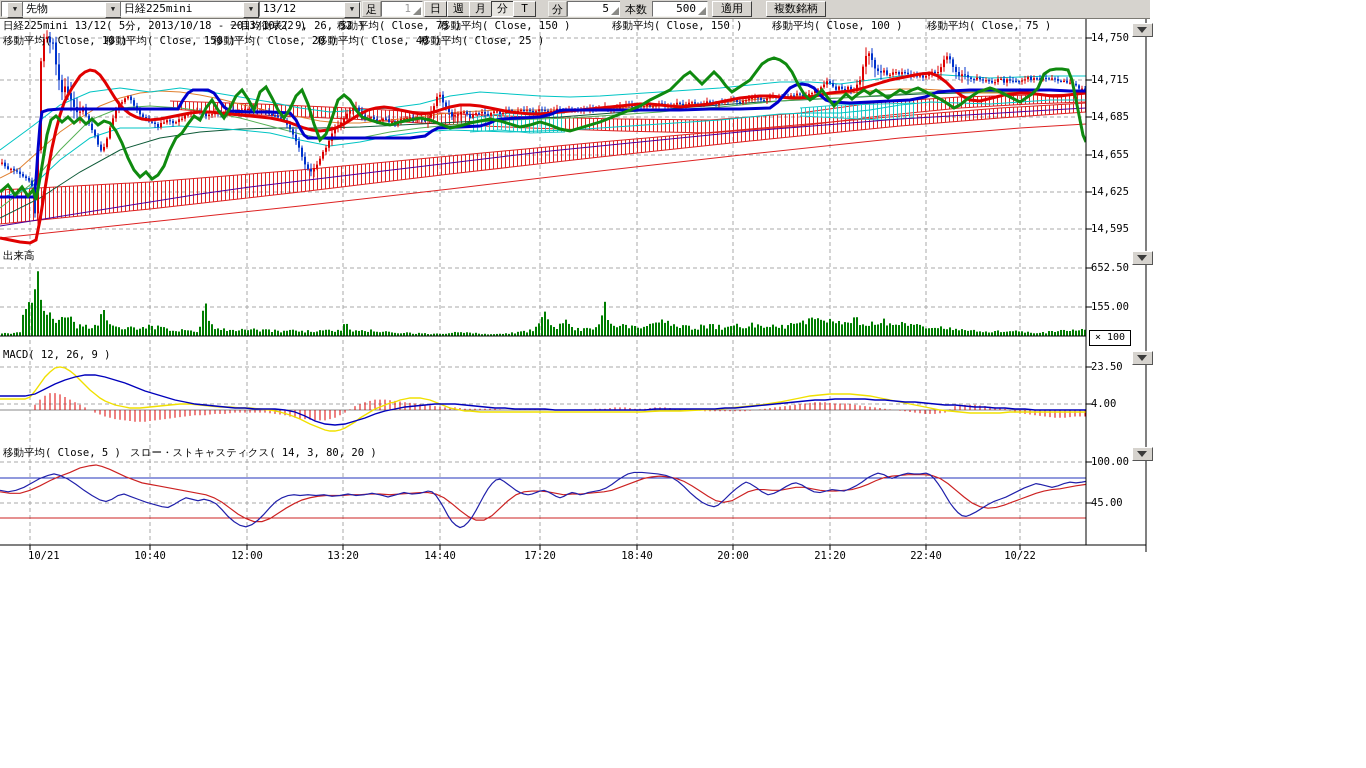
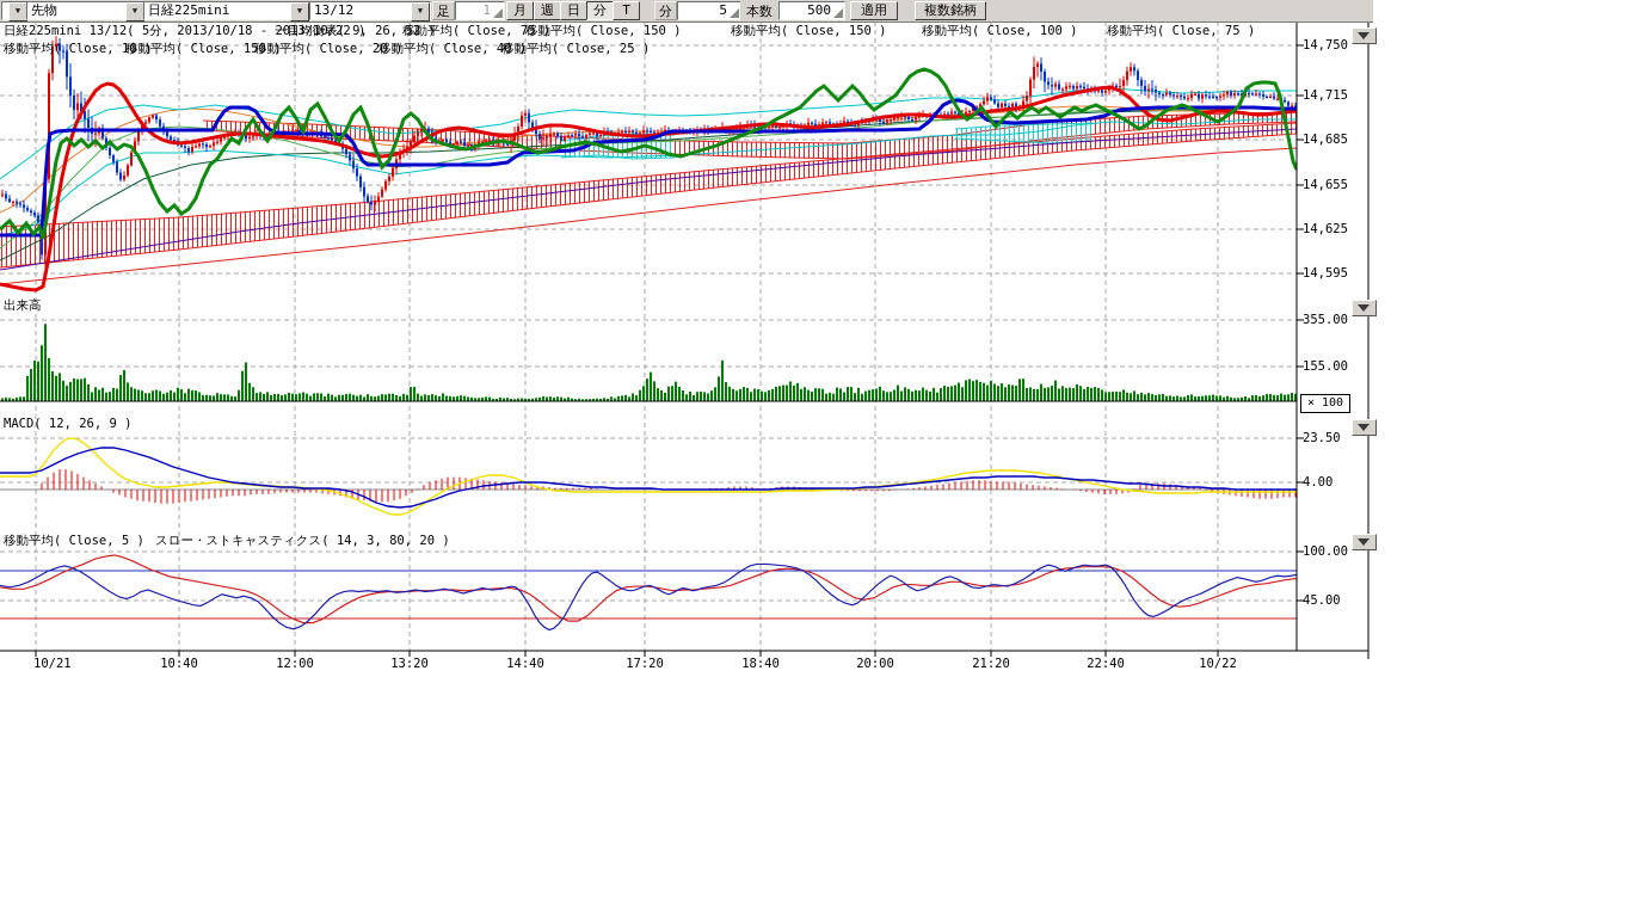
  ▼
  先物
  ▼
  日経225mini
  ▼
  13/12
  ▼
  足
  1
- 日
+ 月
  週
- 月
+ 日
  分
  T
  分
  5
  本数
  500
  適用
  複数銘柄
  日経225mini 13/12( 5分, 2013/10/18 - 2013/10/22 )
  一目均衡表( 9, 26, 52 )
  移動平均( Close, 75 )
  移動平均( Close, 150 )
  移動平均( Close, 150 )
  移動平均( Close, 100 )
  移動平均( Close, 75 )
  移動平均( Close, 10 )
  移動平均( Close, 150 )
  移動平均( Close, 20 )
  移動平均( Close, 40 )
  移動平均( Close, 25 )
  出来高
  MACD( 12, 26, 9 )
  移動平均( Close, 5 )
  スロー・ストキャスティクス( 14, 3, 80, 20 )
  14,750
  14,715
  14,685
  14,655
  14,625
  14,595
- 652.50
+ 355.00
  155.00
  23.50
  4.00
  100.00
  45.00
  10/21
  10:40
  12:00
  13:20
  14:40
  17:20
  18:40
  20:00
  21:20
  22:40
  10/22
  × 100
